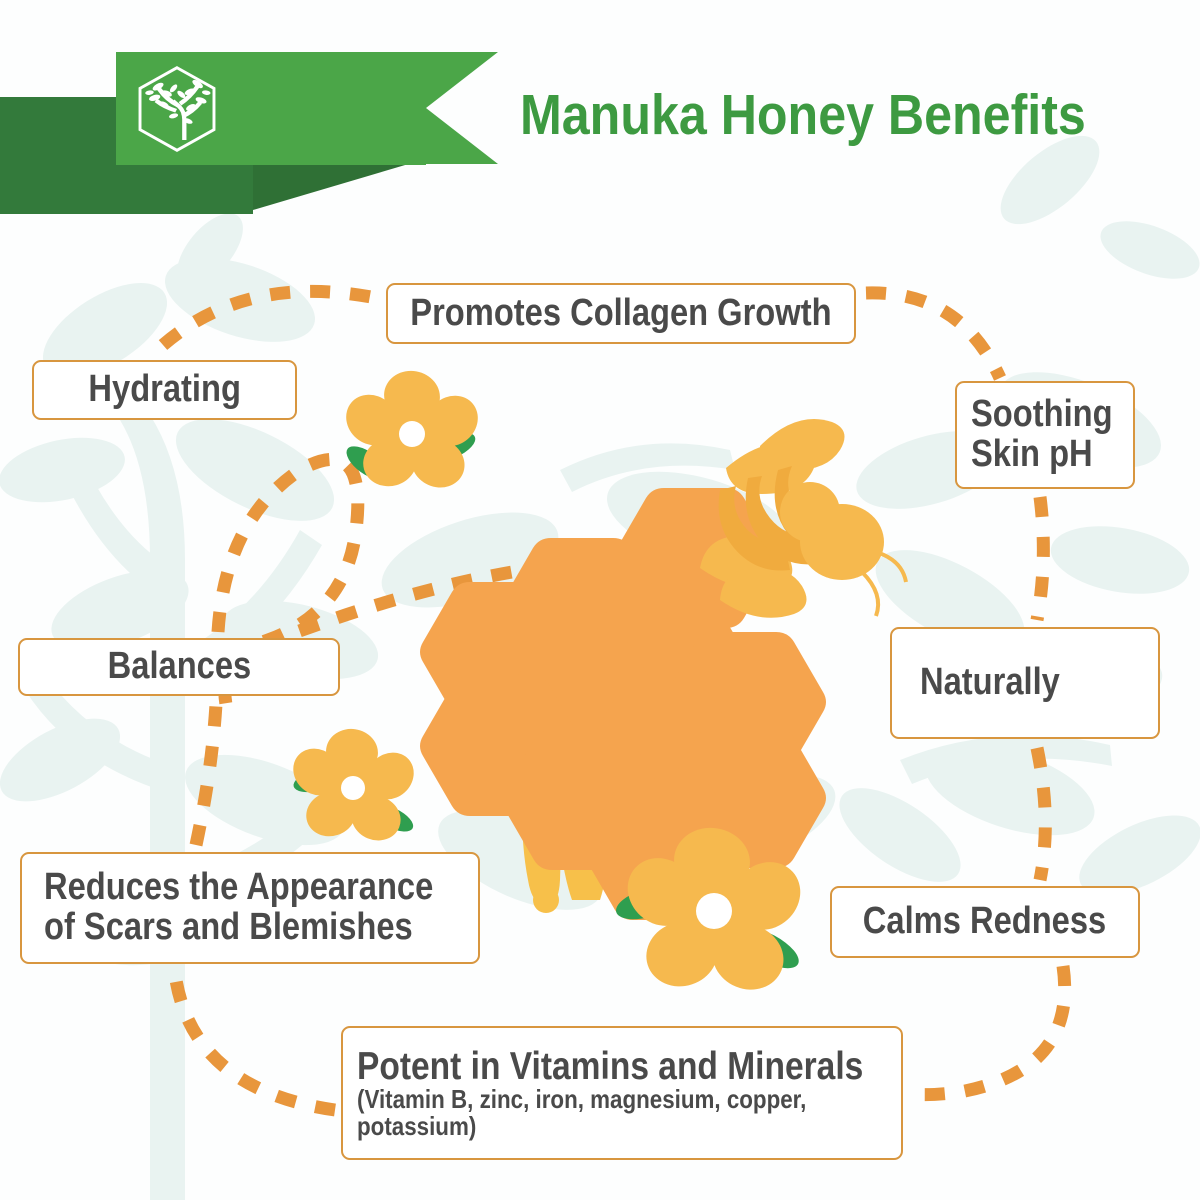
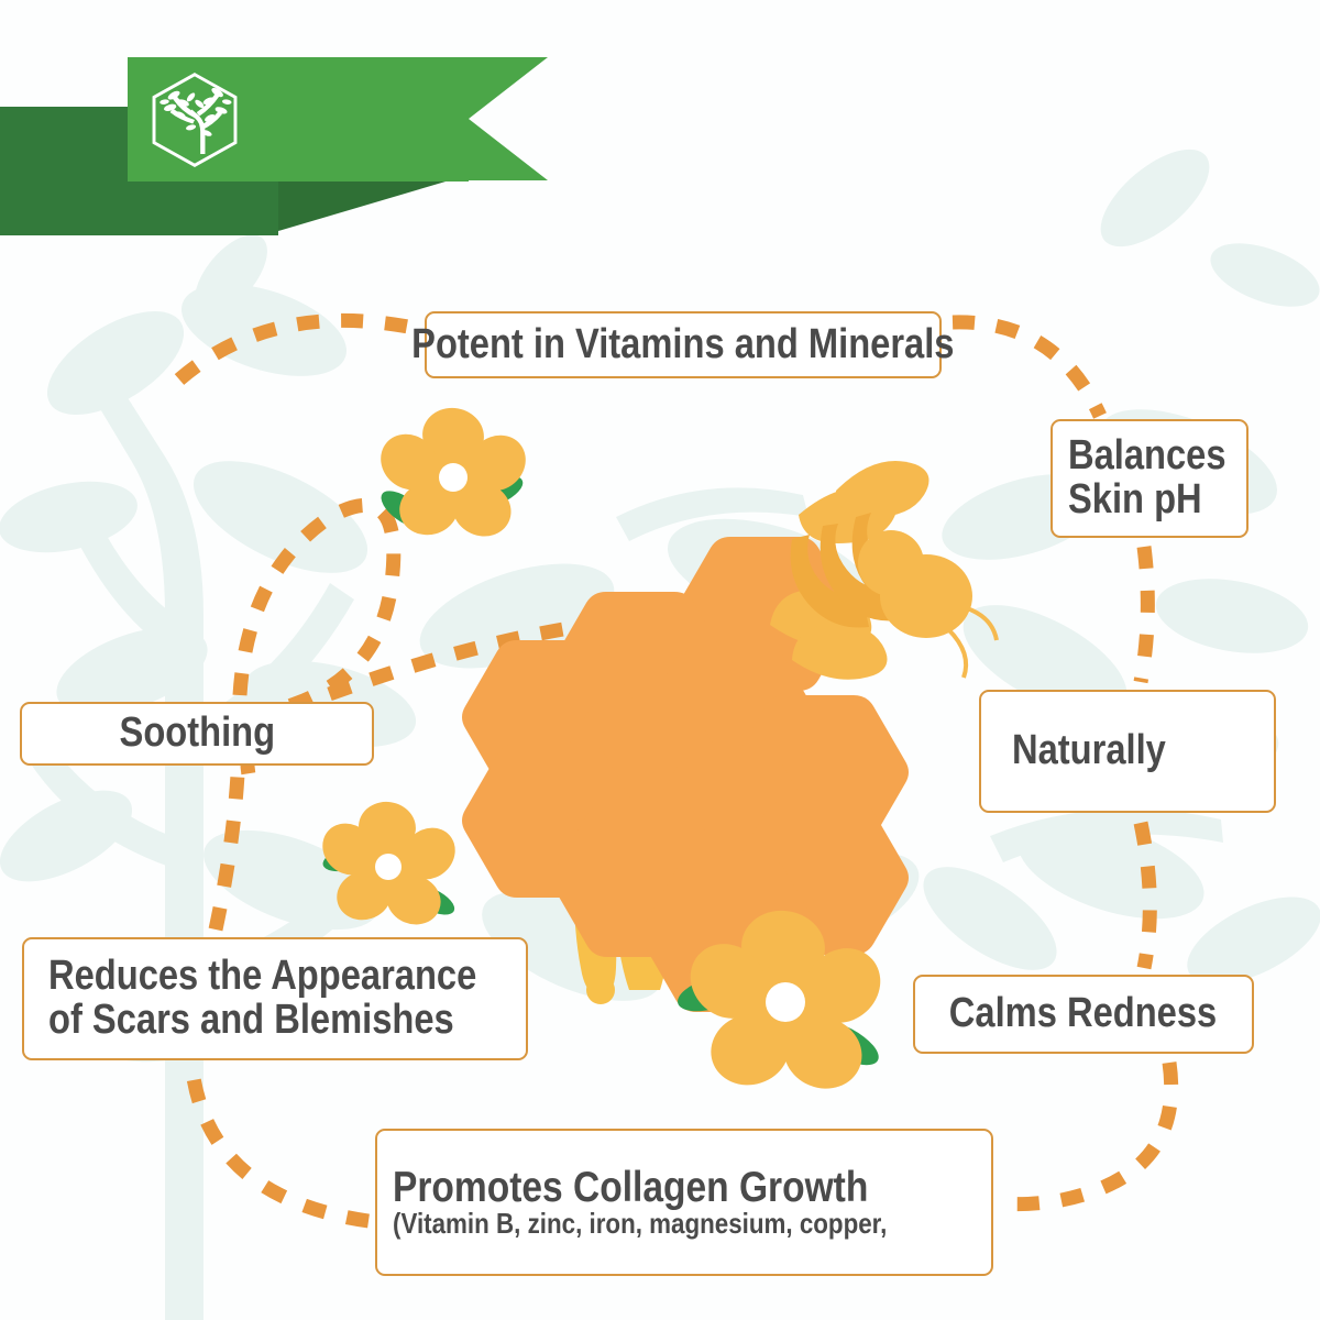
- Manuka Honey Benefits
- Hydrating
- Promotes Collagen Growth
+ Potent in Vitamins and Minerals
- Soothing
+ Balances
  Skin pH
- Balances
+ Soothing
  Naturally
  Reduces the Appearance
  of Scars and Blemishes
  Calms Redness
- Potent in Vitamins and Minerals
+ Promotes Collagen Growth
  (Vitamin B, zinc, iron, magnesium, copper,
- potassium)
